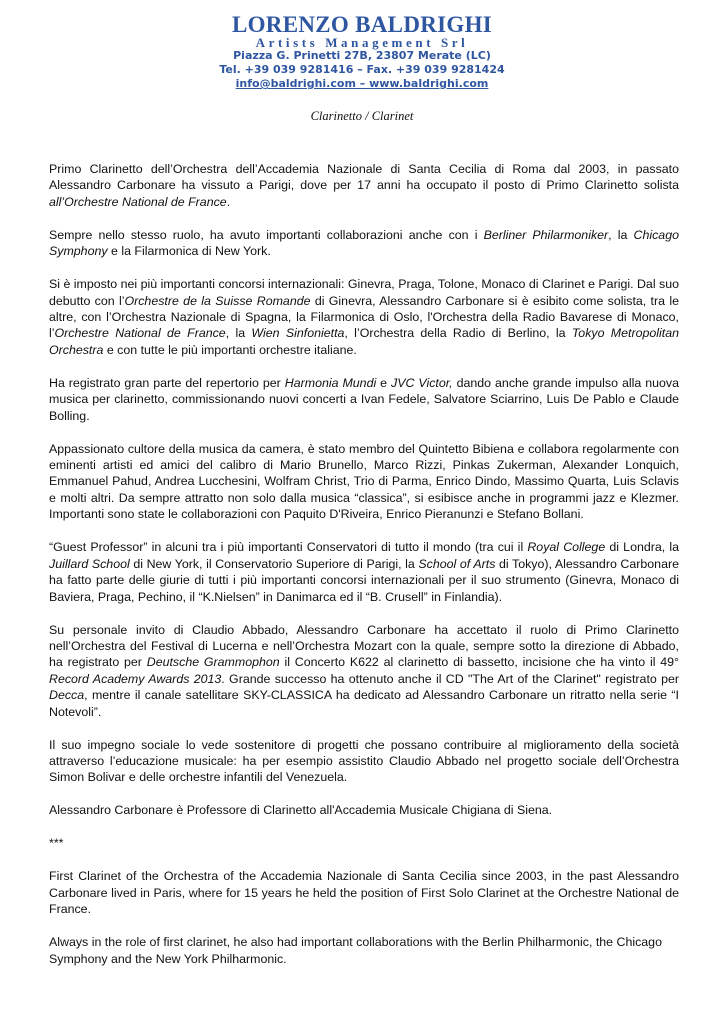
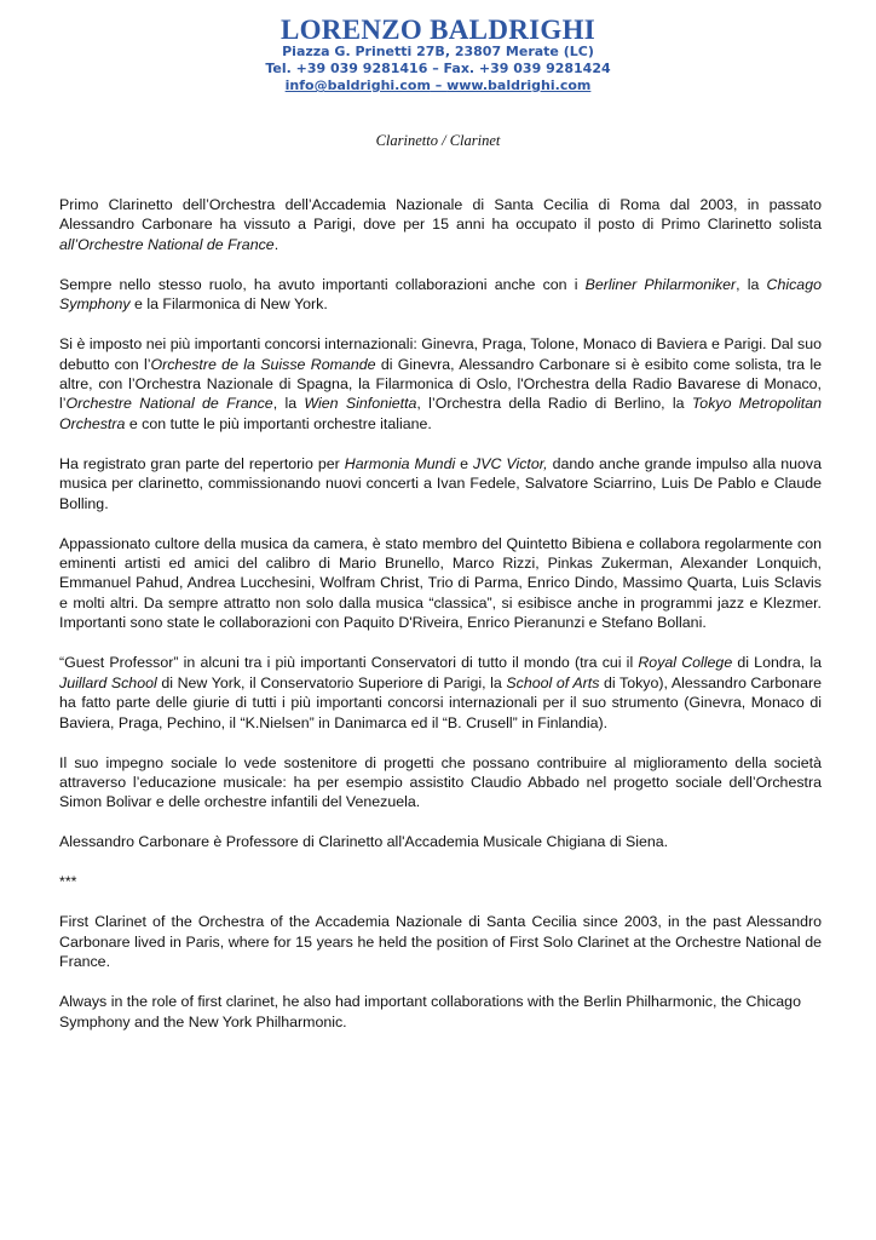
  LORENZO BALDRIGHI
- Artists Management Srl
  Piazza G. Prinetti 27B, 23807 Merate (LC)
  Tel. +39 039 9281416 – Fax. +39 039 9281424
  info@baldrighi.com – www.baldrighi.com
  Clarinetto / Clarinet
- Primo Clarinetto dell’Orchestra dell’Accademia Nazionale di Santa Cecilia di Roma dal 2003, in passato Alessandro Carbonare ha vissuto a Parigi, dove per 17 anni ha occupato il posto di Primo Clarinetto solista all’Orchestre National de France.
+ Primo Clarinetto dell’Orchestra dell’Accademia Nazionale di Santa Cecilia di Roma dal 2003, in passato Alessandro Carbonare ha vissuto a Parigi, dove per 15 anni ha occupato il posto di Primo Clarinetto solista all’Orchestre National de France.
  Sempre nello stesso ruolo, ha avuto importanti collaborazioni anche con i Berliner Philarmoniker, la Chicago Symphony e la Filarmonica di New York.
- Si è imposto nei più importanti concorsi internazionali: Ginevra, Praga, Tolone, Monaco di Clarinet e Parigi. Dal suo debutto con l’Orchestre de la Suisse Romande di Ginevra, Alessandro Carbonare si è esibito come solista, tra le altre, con l’Orchestra Nazionale di Spagna, la Filarmonica di Oslo, l'Orchestra della Radio Bavarese di Monaco, l’Orchestre National de France, la Wien Sinfonietta, l’Orchestra della Radio di Berlino, la Tokyo Metropolitan Orchestra e con tutte le più importanti orchestre italiane.
+ Si è imposto nei più importanti concorsi internazionali: Ginevra, Praga, Tolone, Monaco di Baviera e Parigi. Dal suo debutto con l’Orchestre de la Suisse Romande di Ginevra, Alessandro Carbonare si è esibito come solista, tra le altre, con l’Orchestra Nazionale di Spagna, la Filarmonica di Oslo, l'Orchestra della Radio Bavarese di Monaco, l’Orchestre National de France, la Wien Sinfonietta, l’Orchestra della Radio di Berlino, la Tokyo Metropolitan Orchestra e con tutte le più importanti orchestre italiane.
  Ha registrato gran parte del repertorio per Harmonia Mundi e JVC Victor, dando anche grande impulso alla nuova musica per clarinetto, commissionando nuovi concerti a Ivan Fedele, Salvatore Sciarrino, Luis De Pablo e Claude Bolling.
  Appassionato cultore della musica da camera, è stato membro del Quintetto Bibiena e collabora regolarmente con eminenti artisti ed amici del calibro di Mario Brunello, Marco Rizzi, Pinkas Zukerman, Alexander Lonquich, Emmanuel Pahud, Andrea Lucchesini, Wolfram Christ, Trio di Parma, Enrico Dindo, Massimo Quarta, Luis Sclavis e molti altri. Da sempre attratto non solo dalla musica “classica”, si esibisce anche in programmi jazz e Klezmer. Importanti sono state le collaborazioni con Paquito D'Riveira, Enrico Pieranunzi e Stefano Bollani.
  “Guest Professor” in alcuni tra i più importanti Conservatori di tutto il mondo (tra cui il Royal College di Londra, la Juillard School di New York, il Conservatorio Superiore di Parigi, la School of Arts di Tokyo), Alessandro Carbonare ha fatto parte delle giurie di tutti i più importanti concorsi internazionali per il suo strumento (Ginevra, Monaco di Baviera, Praga, Pechino, il “K.Nielsen” in Danimarca ed il “B. Crusell” in Finlandia).
- Su personale invito di Claudio Abbado, Alessandro Carbonare ha accettato il ruolo di Primo Clarinetto nell’Orchestra del Festival di Lucerna e nell’Orchestra Mozart con la quale, sempre sotto la direzione di Abbado, ha registrato per Deutsche Grammophon il Concerto K622 al clarinetto di bassetto, incisione che ha vinto il 49° Record Academy Awards 2013. Grande successo ha ottenuto anche il CD "The Art of the Clarinet" registrato per Decca, mentre il canale satellitare SKY-CLASSICA ha dedicato ad Alessandro Carbonare un ritratto nella serie “I Notevoli”.
  Il suo impegno sociale lo vede sostenitore di progetti che possano contribuire al miglioramento della società attraverso l’educazione musicale: ha per esempio assistito Claudio Abbado nel progetto sociale dell’Orchestra Simon Bolivar e delle orchestre infantili del Venezuela.
  Alessandro Carbonare è Professore di Clarinetto all'Accademia Musicale Chigiana di Siena.
  ***
  First Clarinet of the Orchestra of the Accademia Nazionale di Santa Cecilia since 2003, in the past Alessandro Carbonare lived in Paris, where for 15 years he held the position of First Solo Clarinet at the Orchestre National de France.
  Always in the role of first clarinet, he also had important collaborations with the Berlin Philharmonic, the Chicago Symphony and the New York Philharmonic.
